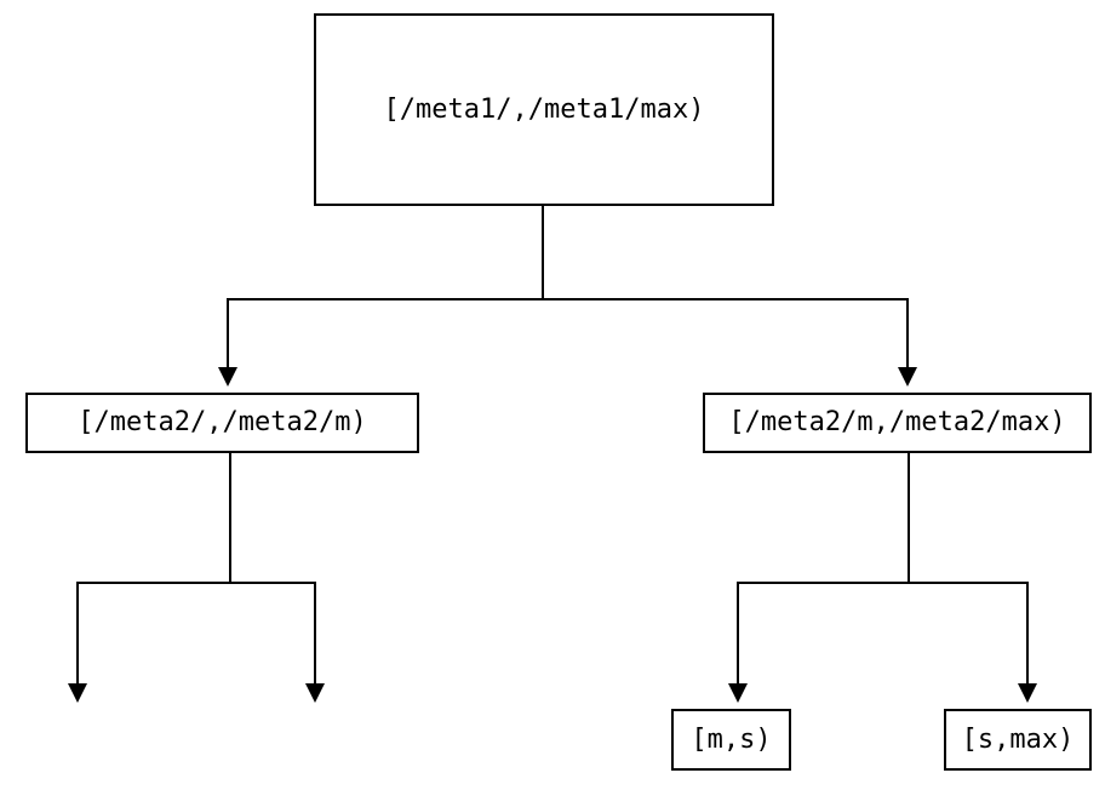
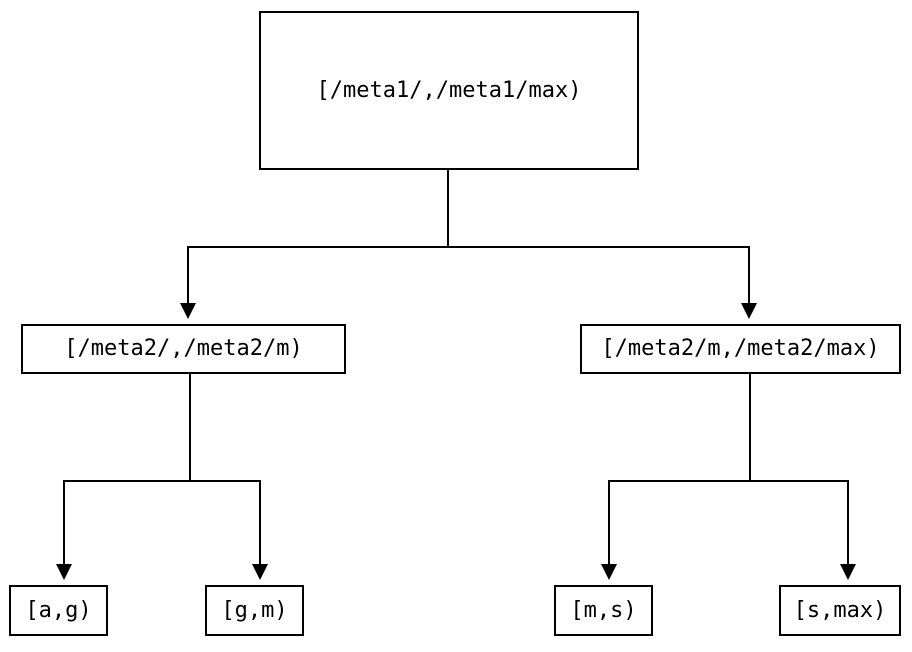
  [/meta1/,/meta1/max)
  [/meta2/,/meta2/m)
  [/meta2/m,/meta2/max)
+ [a,g)
+ [g,m)
  [m,s)
  [s,max)
